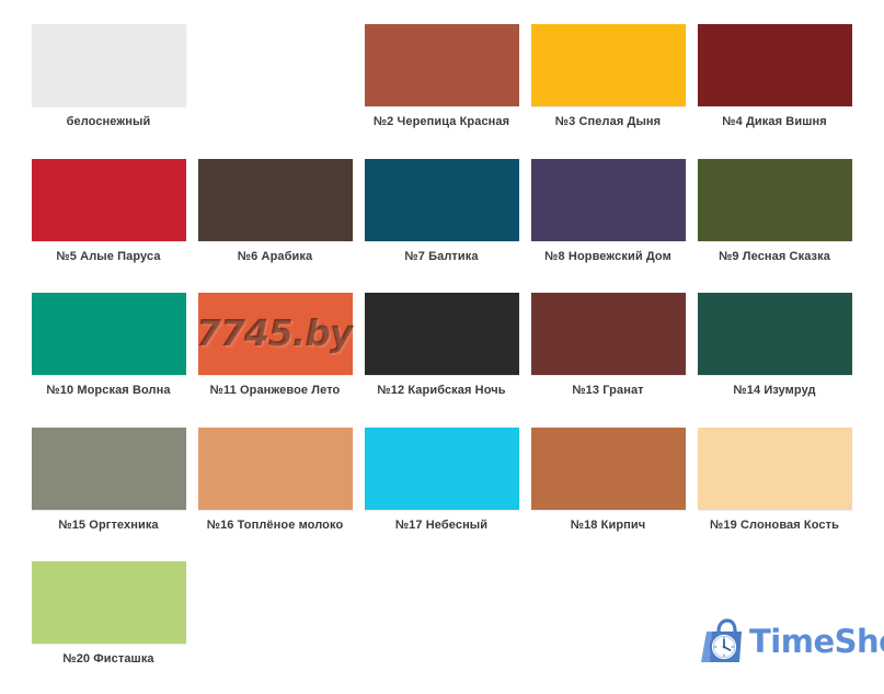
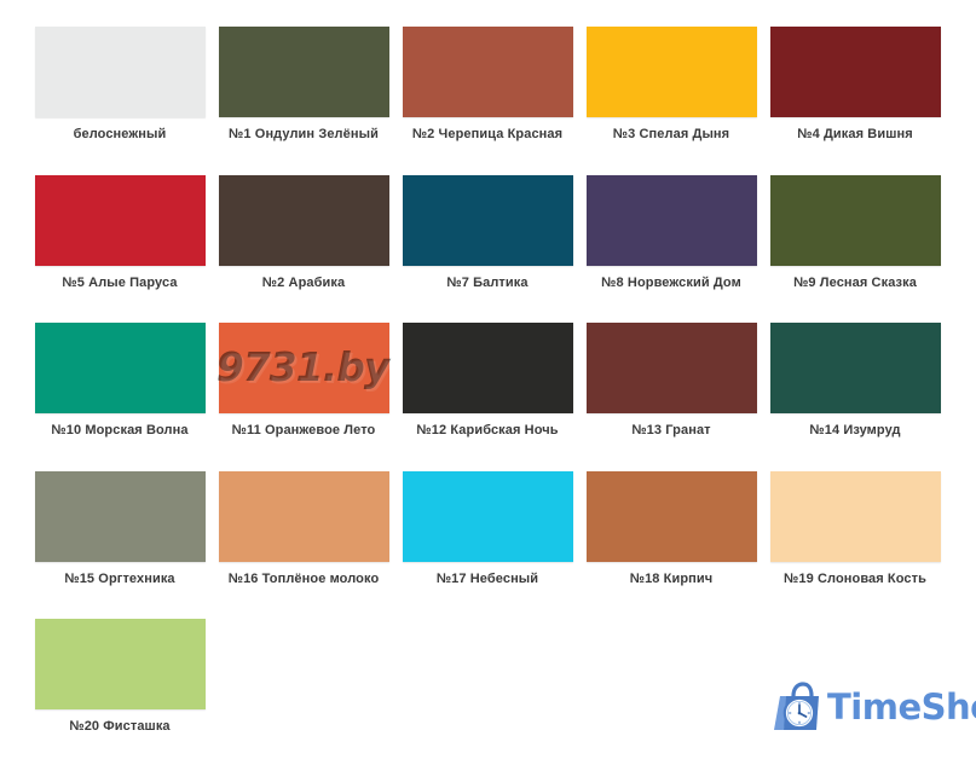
  белоснежный
+ №1 Ондулин Зелёный
  №2 Черепица Красная
  №3 Спелая Дыня
  №4 Дикая Вишня
  №5 Алые Паруса
- №6 Арабика
+ №2 Арабика
  №7 Балтика
  №8 Норвежский Дом
  №9 Лесная Сказка
  №10 Морская Волна
- 7745.by
+ 9731.by
  №11 Оранжевое Лето
  №12 Карибская Ночь
  №13 Гранат
  №14 Изумруд
  №15 Оргтехника
  №16 Топлёное молоко
  №17 Небесный
  №18 Кирпич
  №19 Слоновая Кость
  №20 Фисташка
  TimeSh
